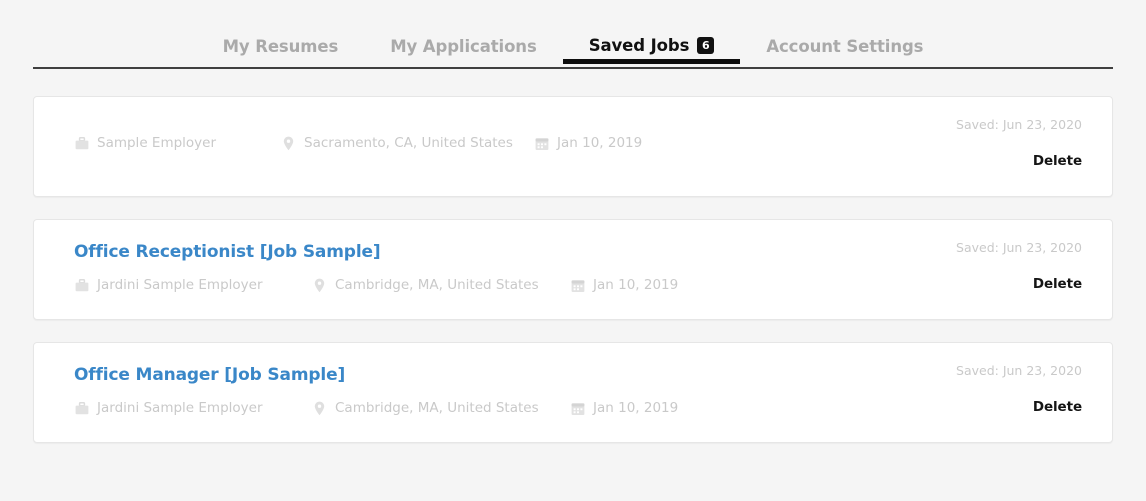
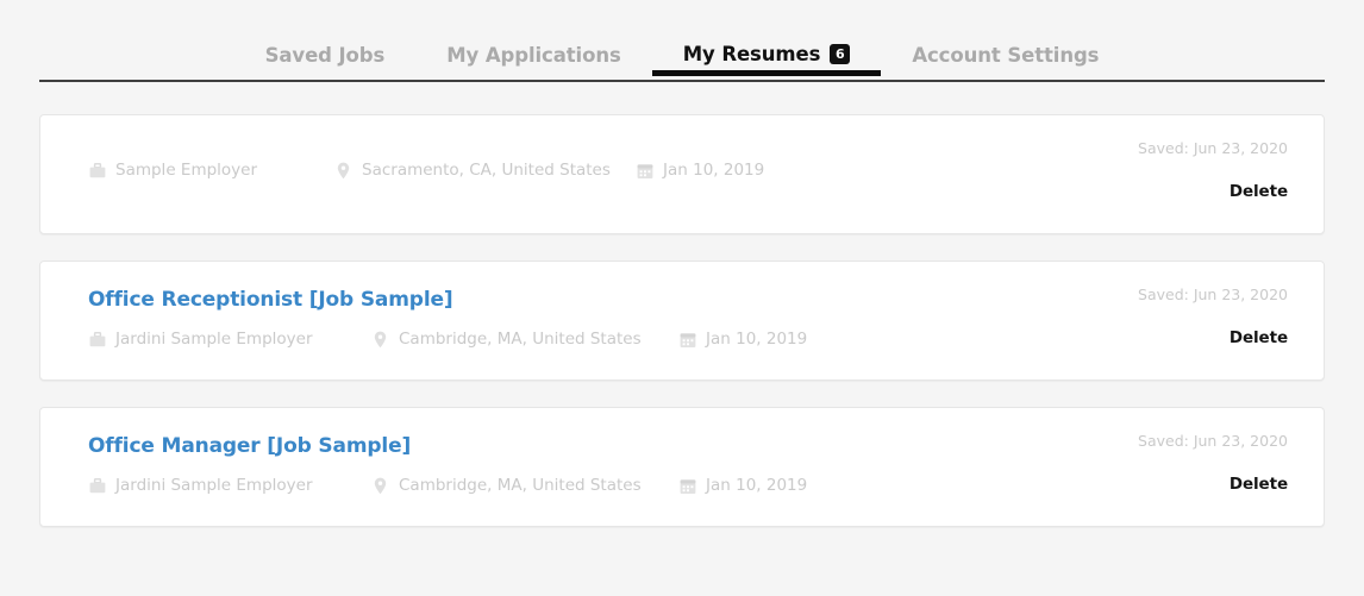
- My Resumes
+ Saved Jobs
  My Applications
- Saved Jobs
+ My Resumes
  6
  Account Settings
  Sample Employer
  Sacramento, CA, United States
  Jan 10, 2019
  Saved: Jun 23, 2020
  Delete
  Office Receptionist [Job Sample]
  Jardini Sample Employer
  Cambridge, MA, United States
  Jan 10, 2019
  Saved: Jun 23, 2020
  Delete
  Office Manager [Job Sample]
  Jardini Sample Employer
  Cambridge, MA, United States
  Jan 10, 2019
  Saved: Jun 23, 2020
  Delete
